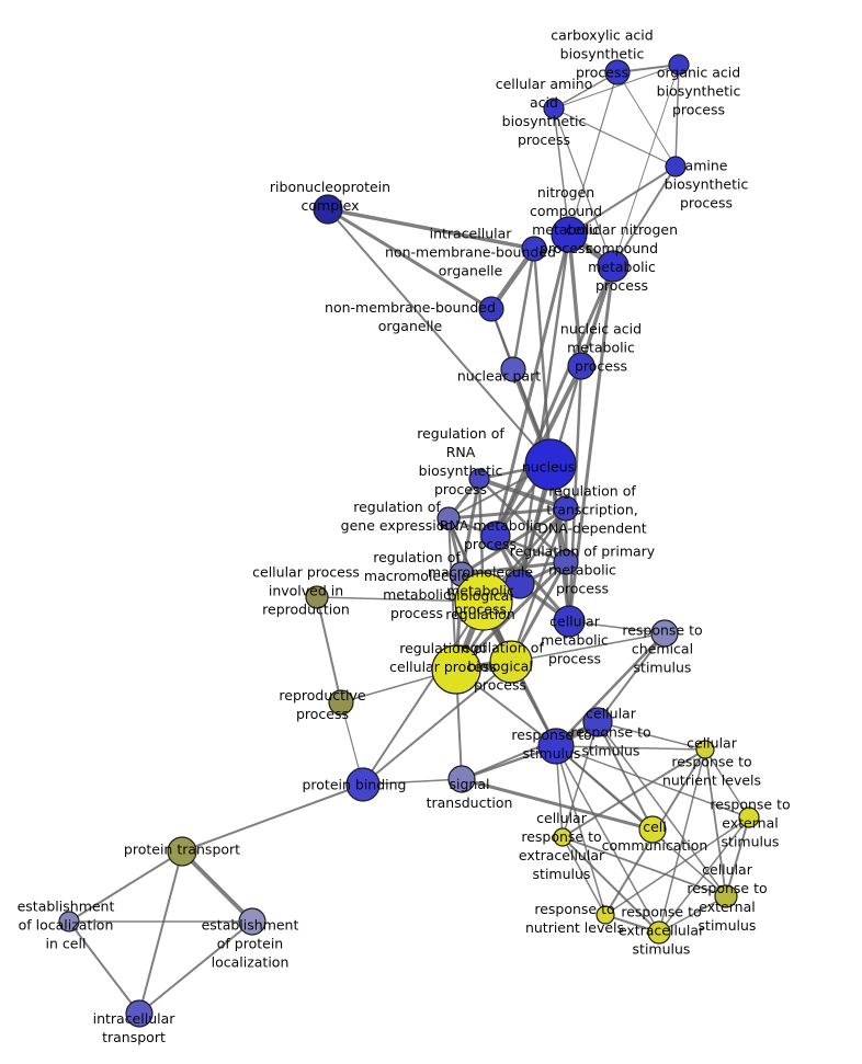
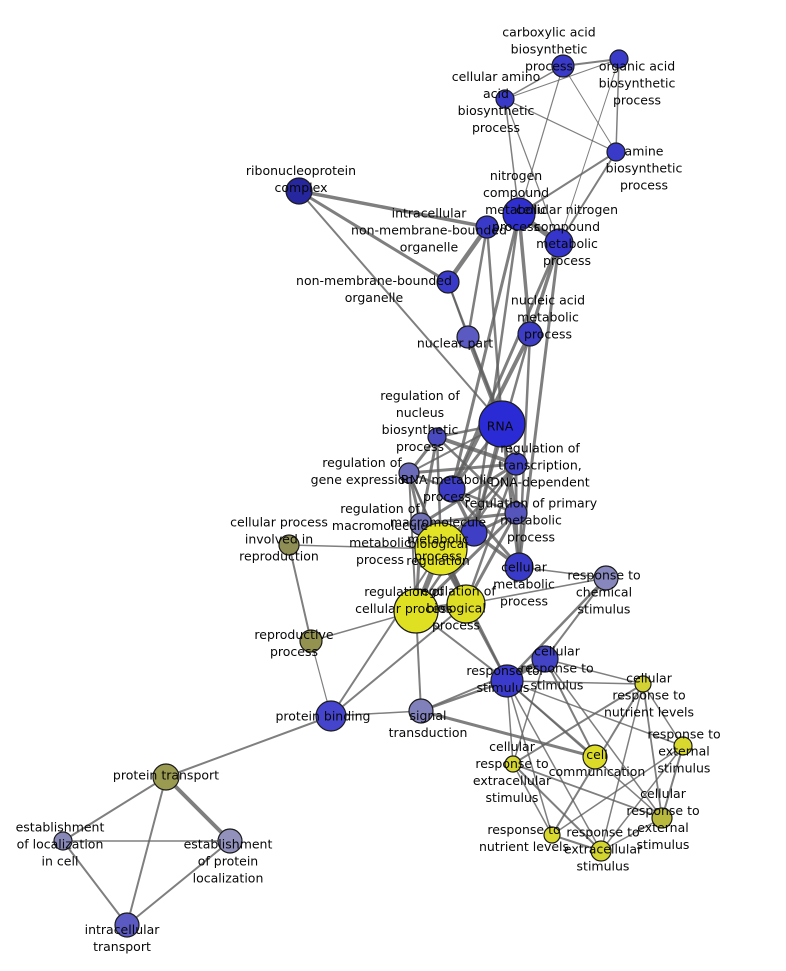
  carboxylic acid
  biosynthetic
  process
  organic acid
  biosynthetic
  process
  cellular amino
  acid
  biosynthetic
  process
  amine
  biosynthetic
  process
  nitrogen
  compound
  metabolic
  process
  cellular nitrogen
  compound
  metabolic
  process
  ribonucleoprotein
  complex
  intracellular
  non-membrane-bounded
  organelle
  non-membrane-bounded
  organelle
  nucleic acid
  metabolic
  process
  nuclear part
- nucleus
+ RNA
  regulation of
- RNA
+ nucleus
  biosynthetic
  process
  regulation of
  transcription,
  DNA-dependent
  regulation of
  gene expression
  RNA metabolic
  process
  regulation of primary
  metabolic
  process
  regulation of
  macromolecule
  metabolic
  process
  macromolecule
  metabolic
  process
  biological
  regulation
  cellular
  metabolic
  process
  regulation of
  cellular process
  regulation of
  biological
  process
  cellular process
  involved in
  reproduction
  response to
  chemical
  stimulus
  cellular
  response to
  stimulus
  response to
  stimulus
  reproductive
  process
  cellular
  response to
  nutrient levels
  protein binding
  signal
  transduction
  response to
  external
  stimulus
  cell
  communication
  cellular
  response to
  extracellular
  stimulus
  cellular
  response to
  external
  stimulus
  protein transport
  response to
  nutrient levels
  response to
  extracellular
  stimulus
  establishment
  of localization
  in cell
  establishment
  of protein
  localization
  intracellular
  transport
